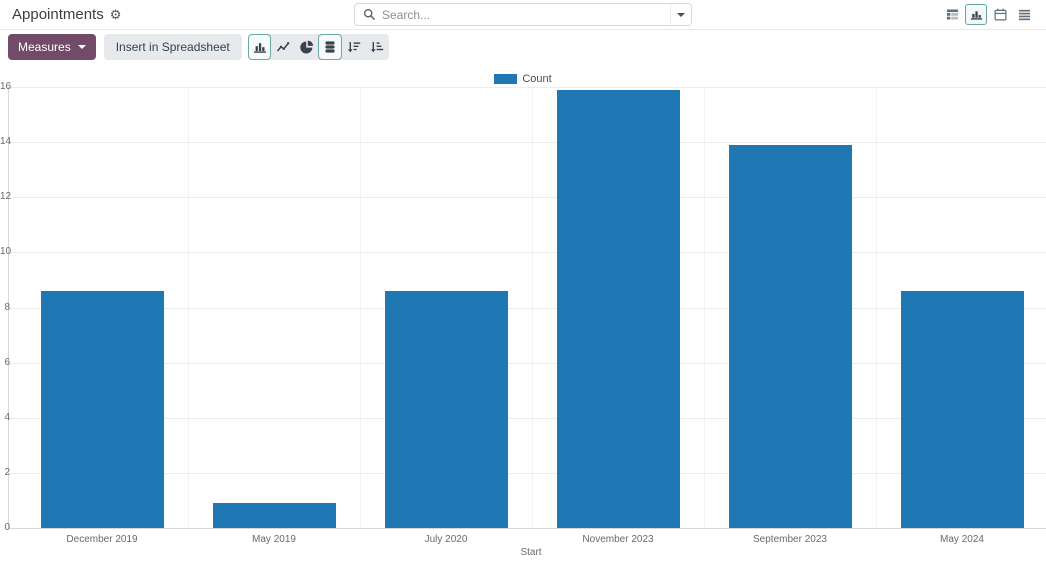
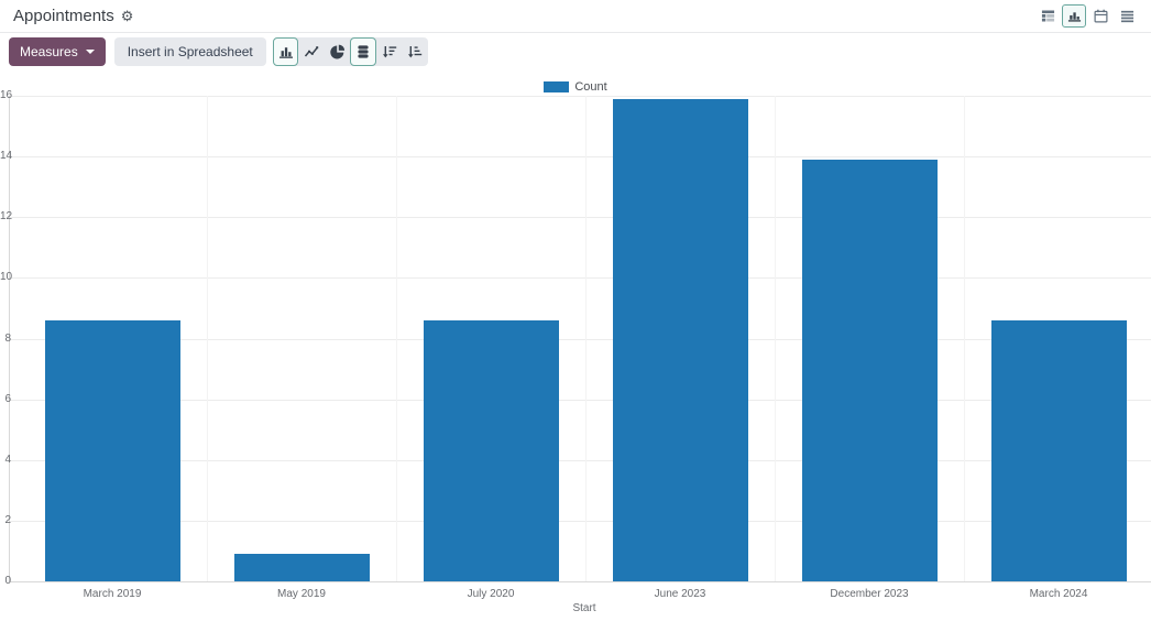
  Appointments
  ⚙
- Search...
  Measures
  Insert in Spreadsheet
  Count
  Start
  0
  2
  4
  6
  8
  10
  12
  14
  16
- December 2019
+ March 2019
  May 2019
  July 2020
- November 2023
+ June 2023
- September 2023
+ December 2023
- May 2024
+ March 2024
